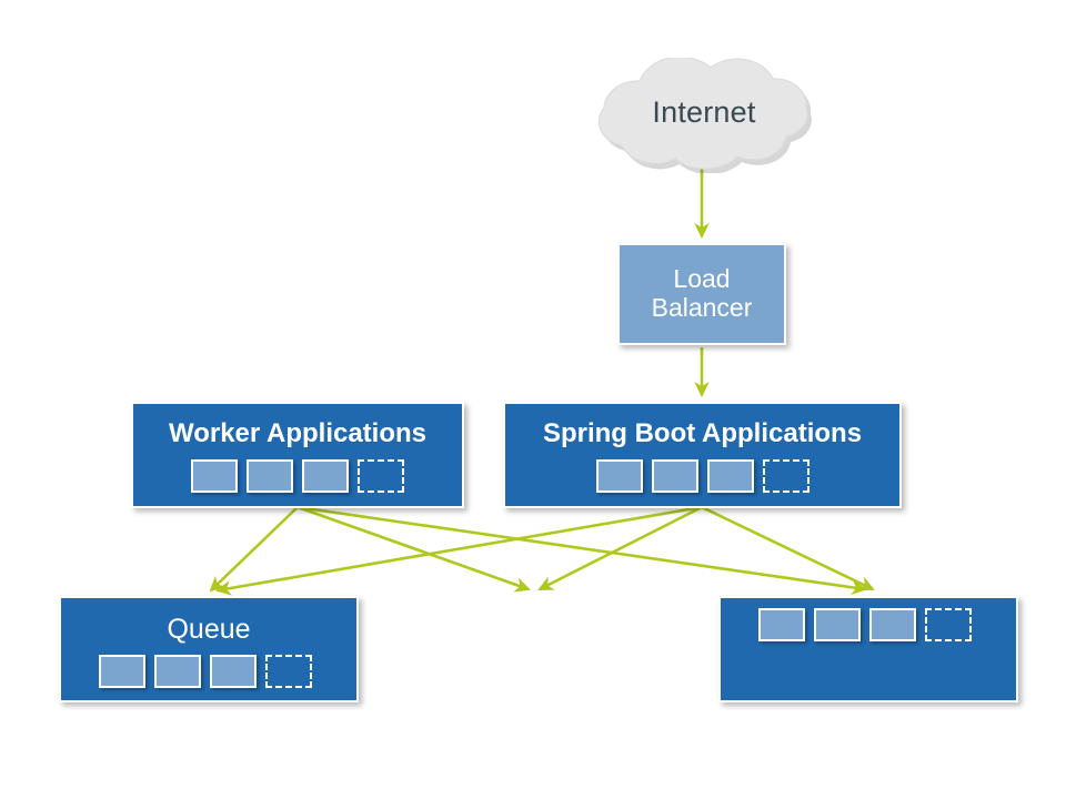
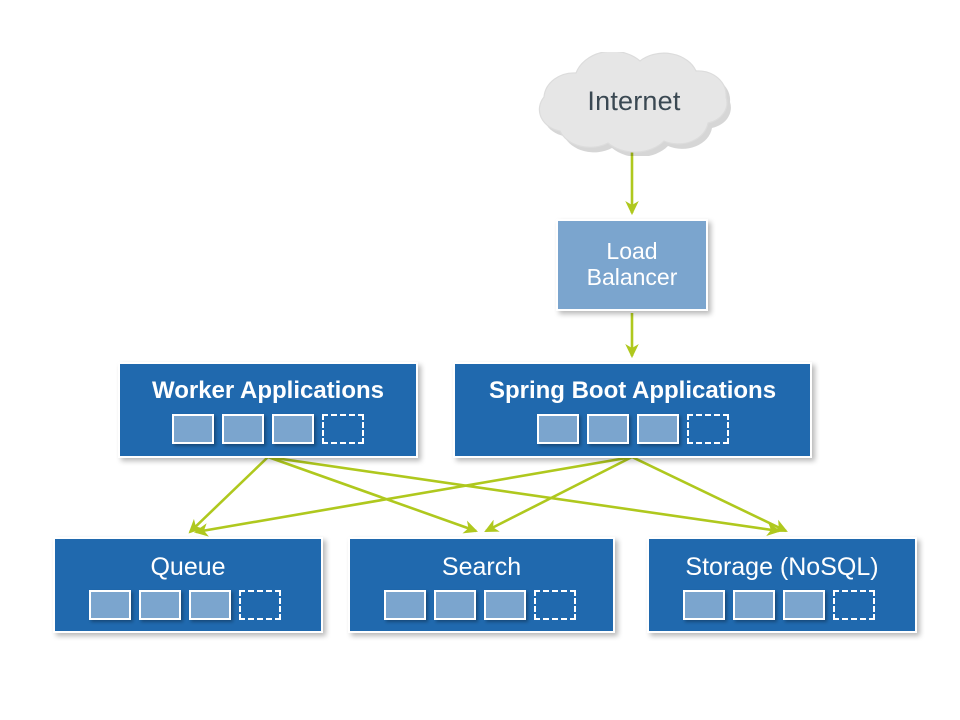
  Internet
  Load
  Balancer
  Worker Applications
  Spring Boot Applications
  Queue
+ Search
+ Storage (NoSQL)
